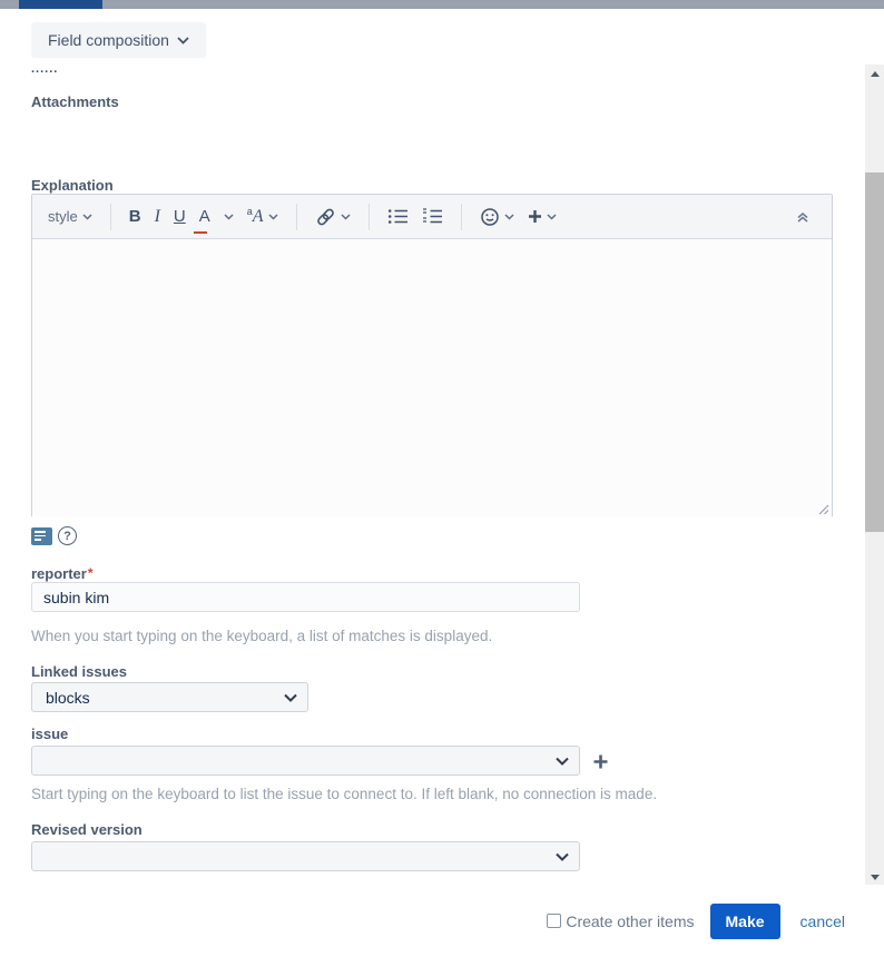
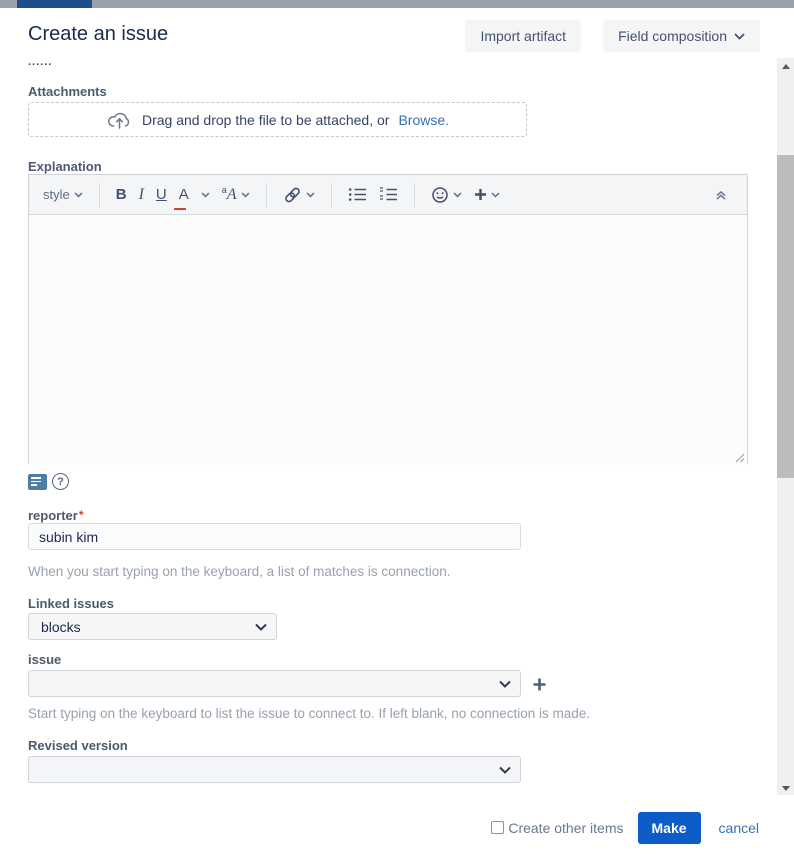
+ Create an issue
+ Import artifact
  Field composition
  ......
  Attachments
+ Drag and drop the file to be attached, or
+ Browse.
  Explanation
  style
  B
  I
  U
  A
  aA
  ?
  reporter*
  subin kim
- When you start typing on the keyboard, a list of matches is displayed.
+ When you start typing on the keyboard, a list of matches is connection.
  Linked issues
  blocks
  issue
  Start typing on the keyboard to list the issue to connect to. If left blank, no connection is made.
  Revised version
  Create other items
  Make
  cancel
